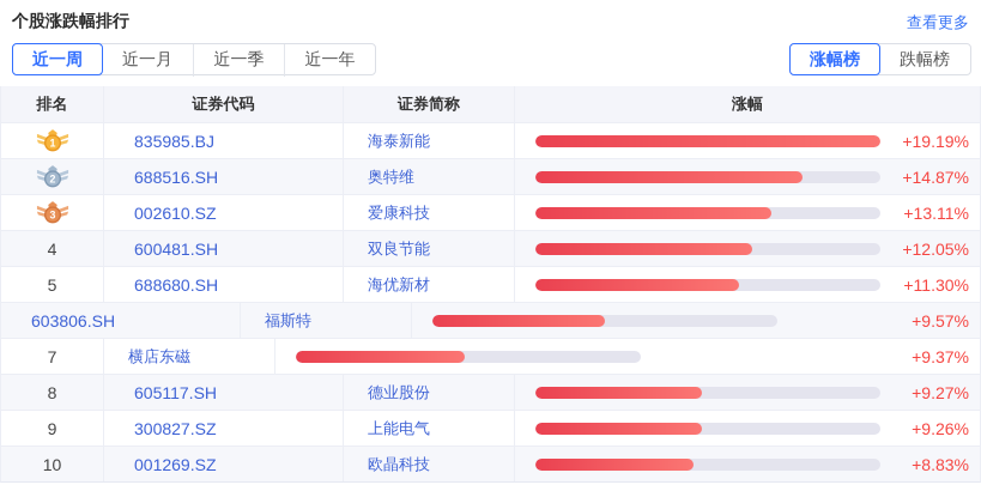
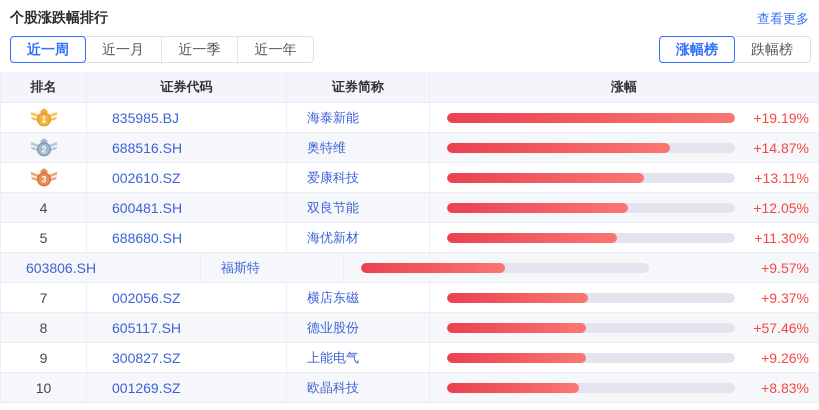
  个股涨跌幅排行
  查看更多
  近一周
  近一月
  近一季
  近一年
  涨幅榜
  跌幅榜
  排名
  证券代码
  证券简称
  涨幅
  1
  835985.BJ
  海泰新能
  +19.19%
  2
  688516.SH
  奥特维
  +14.87%
  3
  002610.SZ
  爱康科技
  +13.11%
  4
  600481.SH
  双良节能
  +12.05%
  5
  688680.SH
  海优新材
  +11.30%
  603806.SH
  福斯特
  +9.57%
  7
+ 002056.SZ
  横店东磁
  +9.37%
  8
  605117.SH
  德业股份
- +9.27%
+ +57.46%
  9
  300827.SZ
  上能电气
  +9.26%
  10
  001269.SZ
  欧晶科技
  +8.83%
